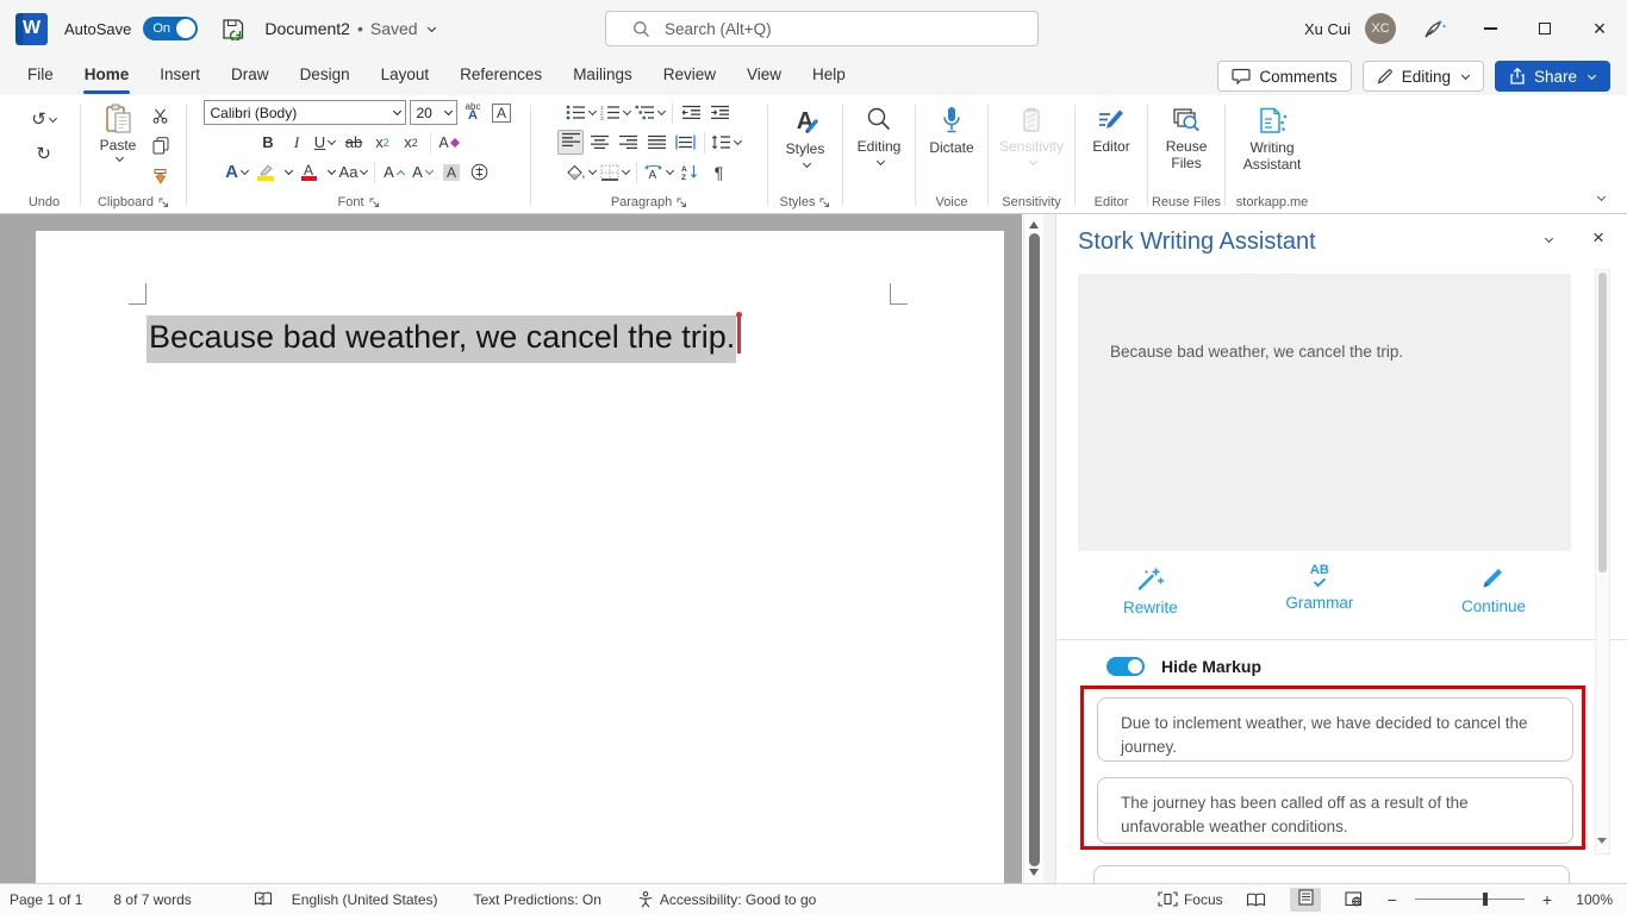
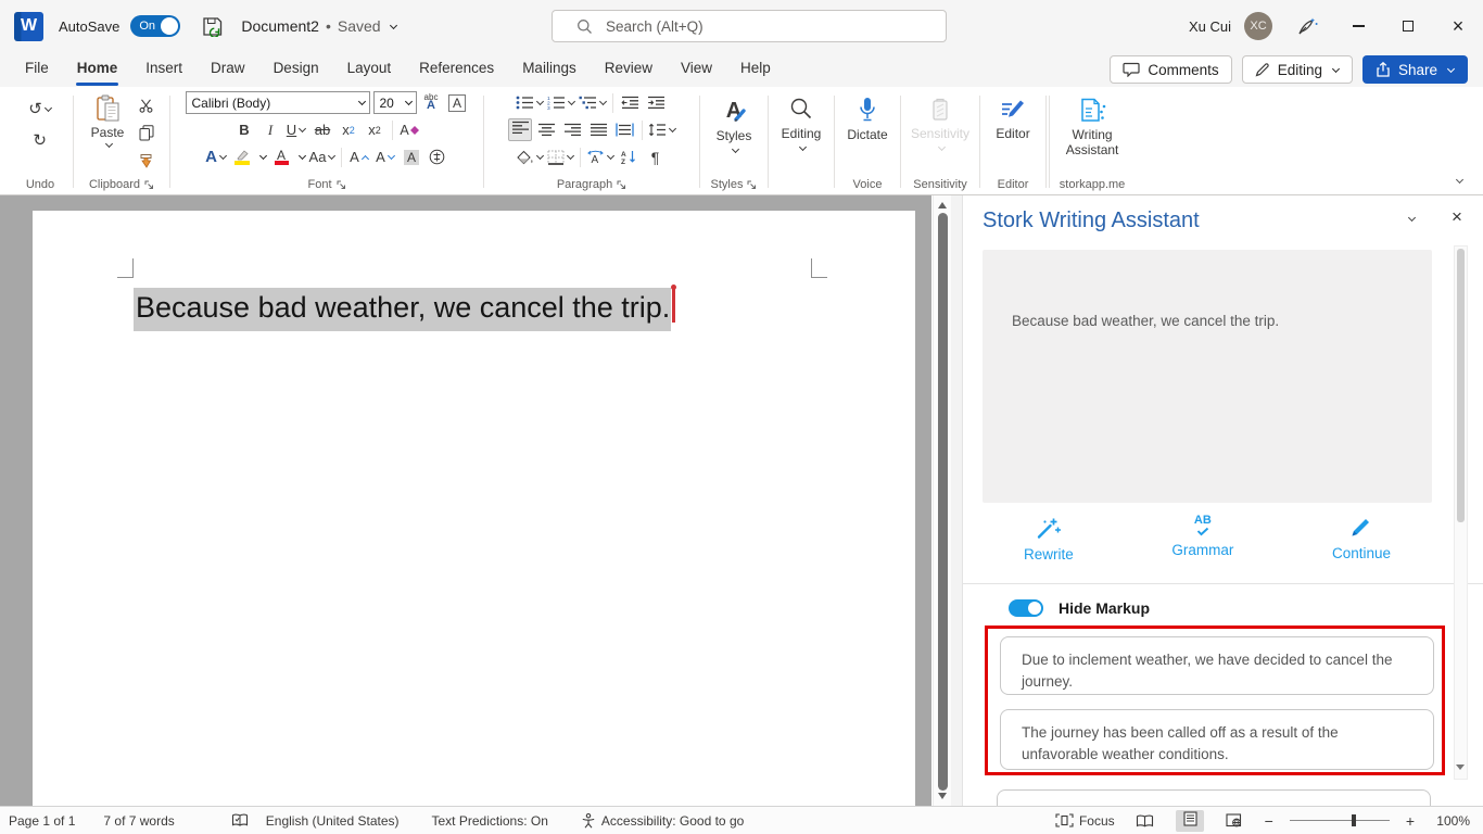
  W
  AutoSave
  On
  Document2
  •
  Saved
  Search (Alt+Q)
  Xu Cui
  XC
  ×
  File
  Home
  Insert
  Draw
  Design
  Layout
  References
  Mailings
  Review
  View
  Help
  Comments
  Editing
  Share
  ↺
  ↻
  Undo
  Paste
  Clipboard
  Calibri (Body)
  20
  abc
  A
  A
  B
  I
  U
  ab
  x
  2
  x
  2
  A
  A
  A
  Aa
  A
  A
  A
  Font
  A
  ¶
  Paragraph
  A
  Styles
  Styles
  Editing
  Dictate
  Voice
  Sensitivity
  Sensitivity
  Editor
  Editor
- Reuse
- Files
- Reuse Files
  Writing
  Assistant
  storkapp.me
  Because bad weather, we cancel the trip.
  Stork Writing Assistant
  ×
  Because bad weather, we cancel the trip.
  Rewrite
  AB
  Grammar
  Continue
  Hide Markup
  Due to inclement weather, we have decided to cancel the journey.
  The journey has been called off as a result of the unfavorable weather conditions.
  Page 1 of 1
- 8 of 7 words
+ 7 of 7 words
  English (United States)
  Text Predictions: On
  Accessibility: Good to go
  Focus
  −
  +
  100%
